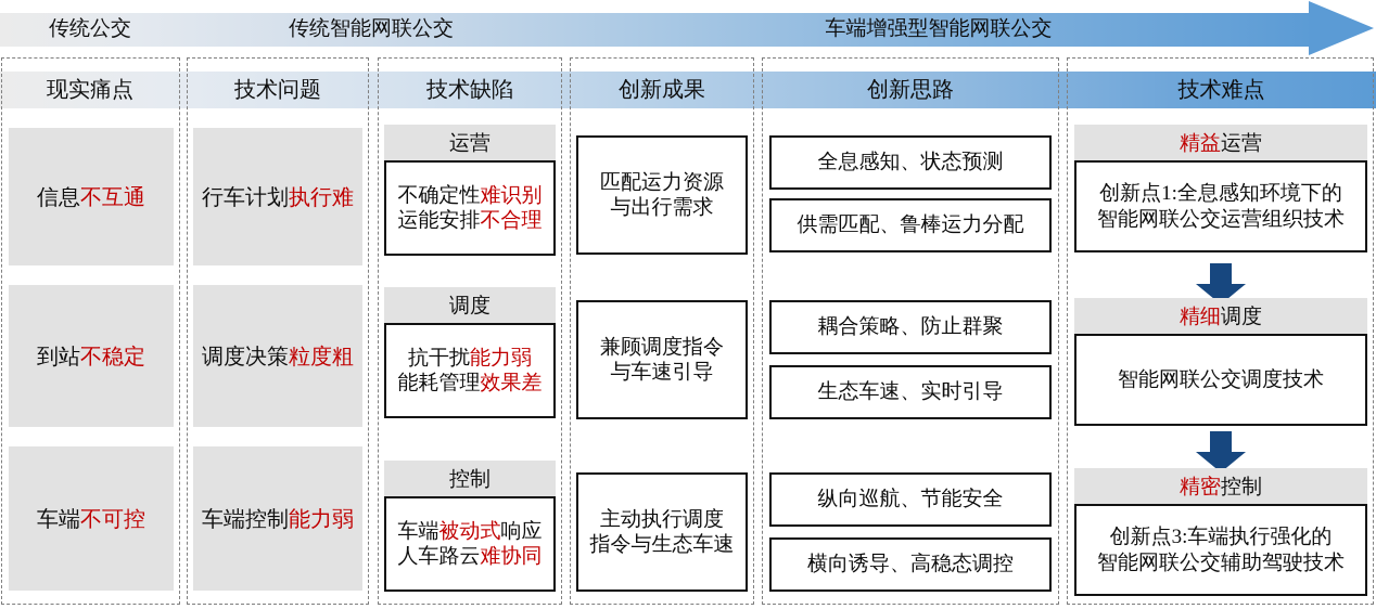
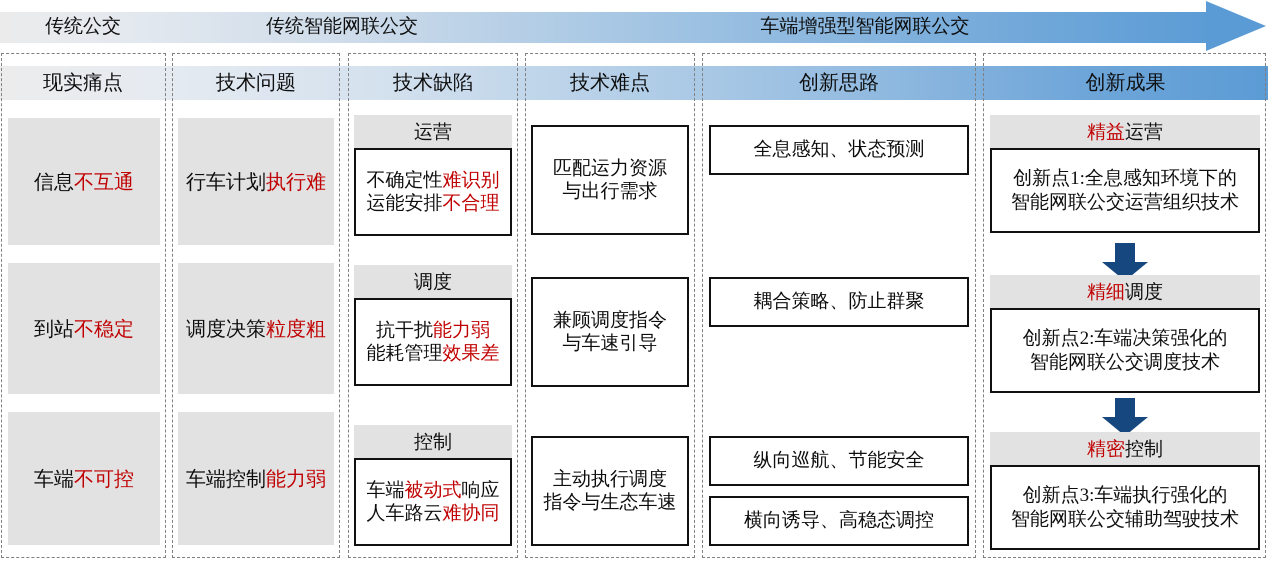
  传统公交
  传统智能网联公交
  车端增强型智能网联公交
  现实痛点
  技术问题
  技术缺陷
- 创新成果
+ 技术难点
  创新思路
- 技术难点
+ 创新成果
  信息不互通
  到站不稳定
  车端不可控
  行车计划执行难
  调度决策粒度粗
  车端控制能力弱
  运营
  不确定性难识别
  运能安排不合理
  调度
  抗干扰能力弱
  能耗管理效果差
  控制
  车端被动式响应
  人车路云难协同
  匹配运力资源
  与出行需求
  兼顾调度指令
  与车速引导
  主动执行调度
  指令与生态车速
  全息感知、状态预测
- 供需匹配、鲁棒运力分配
  耦合策略、防止群聚
- 生态车速、实时引导
  纵向巡航、节能安全
  横向诱导、高稳态调控
  精益
  运营
  创新点1:全息感知环境下的
  智能网联公交运营组织技术
  精细
  调度
+ 创新点2:车端决策强化的
  智能网联公交调度技术
  精密
  控制
  创新点3:车端执行强化的
  智能网联公交辅助驾驶技术
